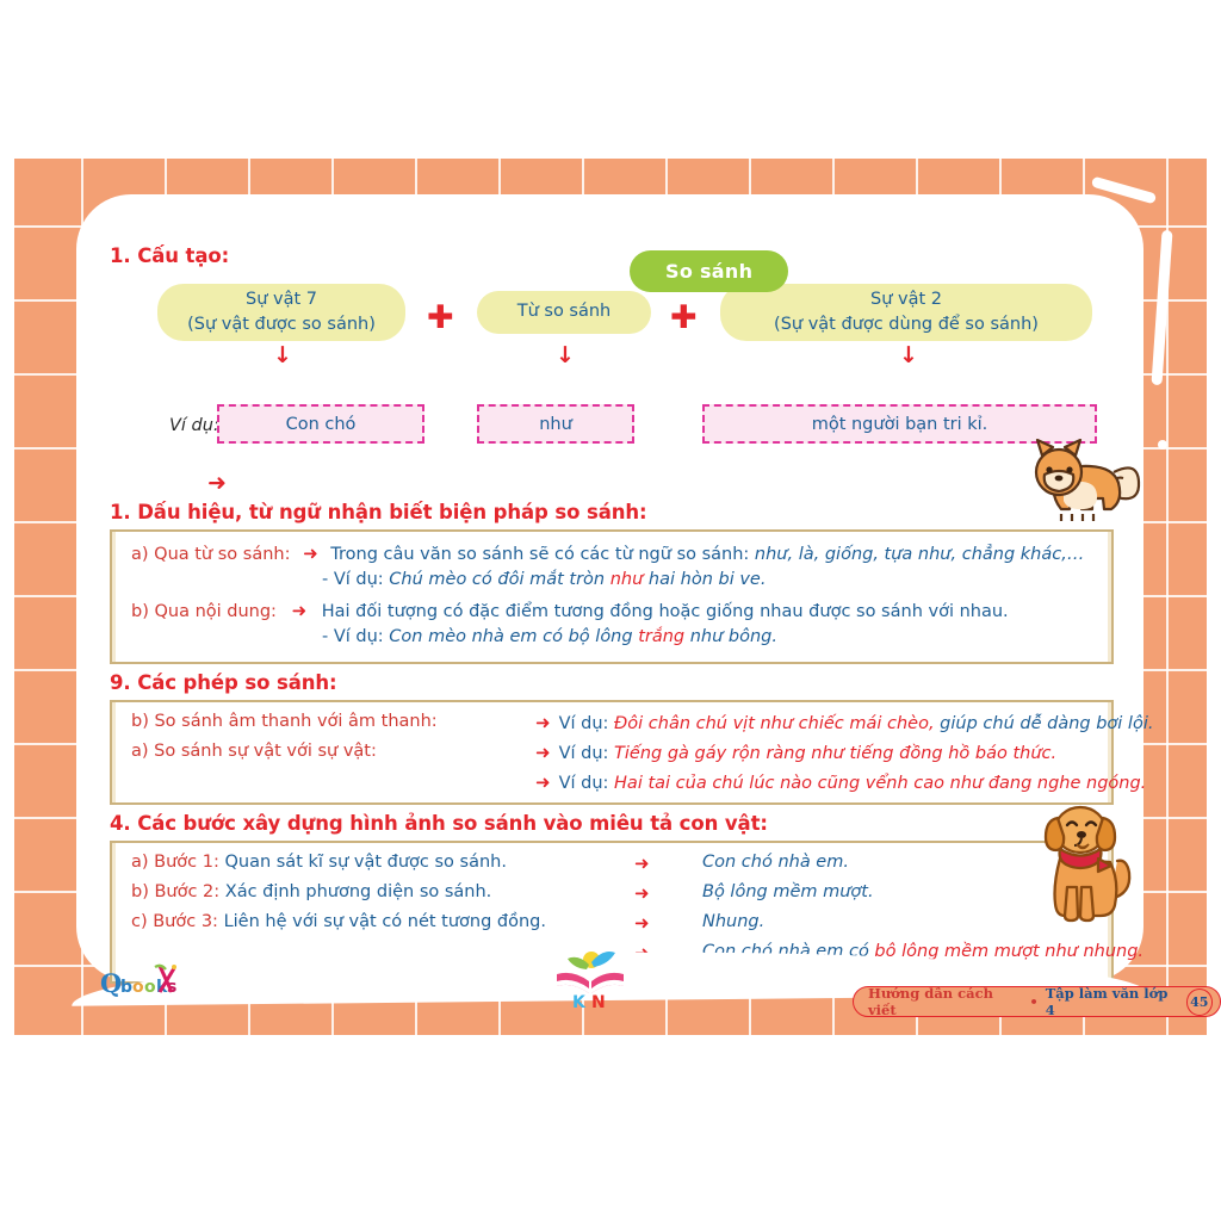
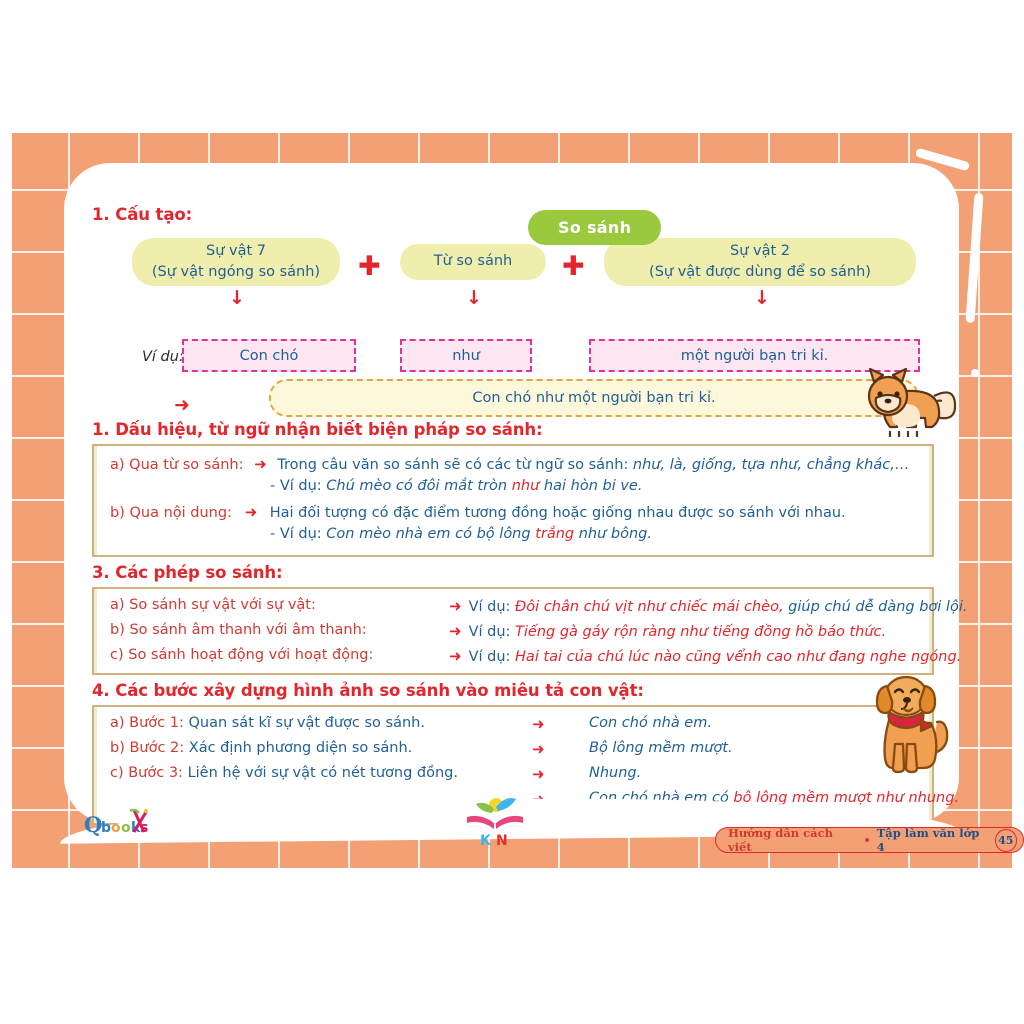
  So sánh
  1. Cấu tạo:
  Sự vật 7
- (Sự vật được so sánh)
+ (Sự vật ngóng so sánh)
  ✚
  Từ so sánh
  ✚
  Sự vật 2
  (Sự vật được dùng để so sánh)
  ↓
  ↓
  ↓
  Ví dụ
  Con chó
  như
  một người bạn tri kỉ.
  ➜
+ Con chó như một người bạn tri kỉ.
  1. Dấu hiệu, từ ngữ nhận biết biện pháp so sánh:
  a) Qua từ so sánh: ➜ Trong câu văn so sánh sẽ có các từ ngữ so sánh: như, là, giống, tựa như, chẳng khác,…
  - Ví dụ: Chú mèo có đôi mắt tròn như hai hòn bi ve.
  b) Qua nội dung: ➜ Hai đối tượng có đặc điểm tương đồng hoặc giống nhau được so sánh với nhau.
  - Ví dụ: Con mèo nhà em có bộ lông trắng như bông.
- 9. Các phép so sánh:
+ 3. Các phép so sánh:
- b) So sánh âm thanh với âm thanh:
+ a) So sánh sự vật với sự vật:
  ➜ Ví dụ: Đôi chân chú vịt như chiếc mái chèo, giúp chú dễ dàng bơi lội.
- a) So sánh sự vật với sự vật:
+ b) So sánh âm thanh với âm thanh:
  ➜ Ví dụ: Tiếng gà gáy rộn ràng như tiếng đồng hồ báo thức.
+ c) So sánh hoạt động với hoạt động:
  ➜ Ví dụ: Hai tai của chú lúc nào cũng vểnh cao như đang nghe ngóng.
  4. Các bước xây dựng hình ảnh so sánh vào miêu tả con vật:
  a) Bước 1: Quan sát kĩ sự vật được so sánh.
  ➜
  Con chó nhà em.
  b) Bước 2: Xác định phương diện so sánh.
  ➜
  Bộ lông mềm mượt.
  c) Bước 3: Liên hệ với sự vật có nét tương đồng.
  ➜
  Nhung.
  chó nhà em có bộ lông mềm mượt như nhung.
  Q
  b
  o
  o
  s
  K
  N
  Hướng dẫn cách viết
  •
  Tập làm văn lớp 4
  45
